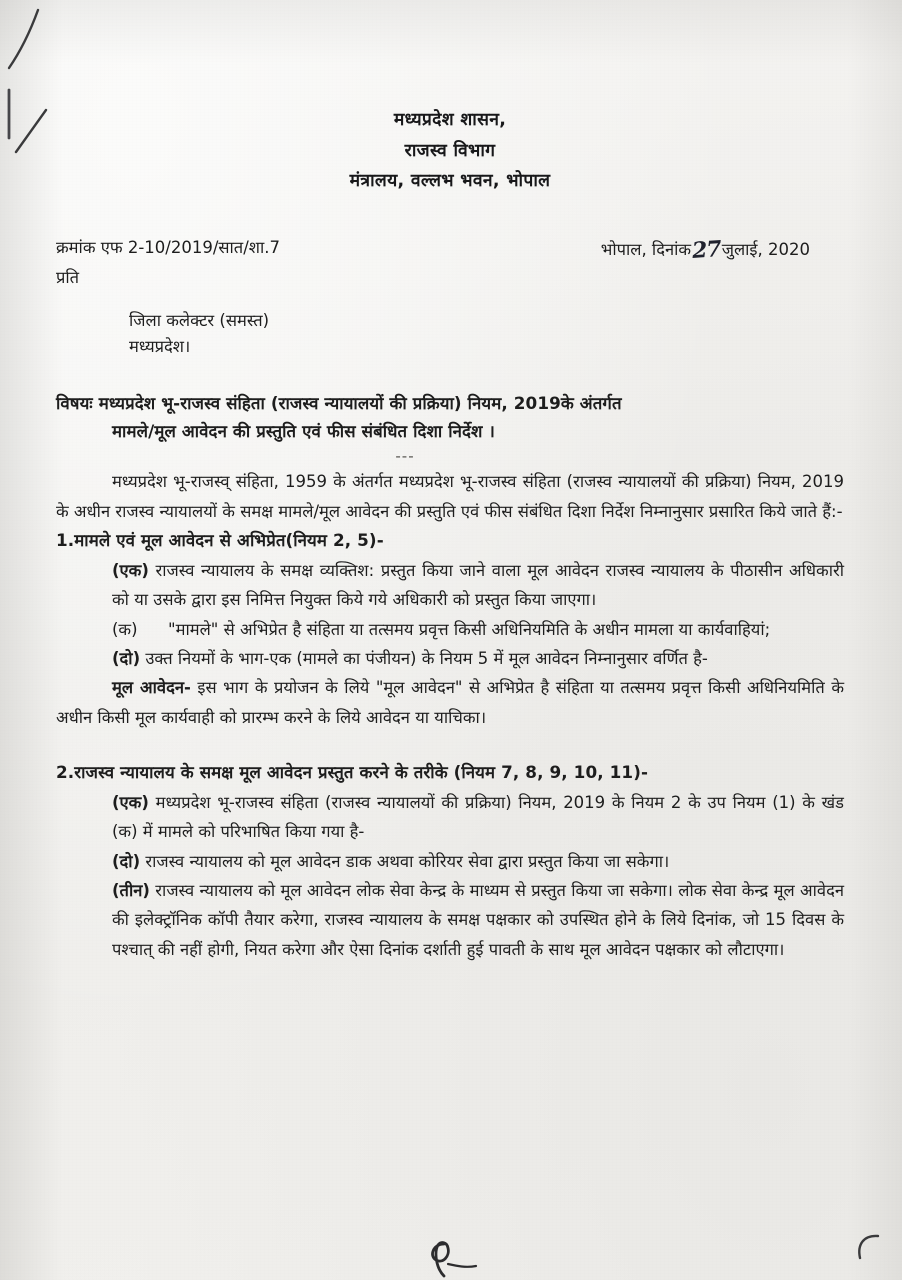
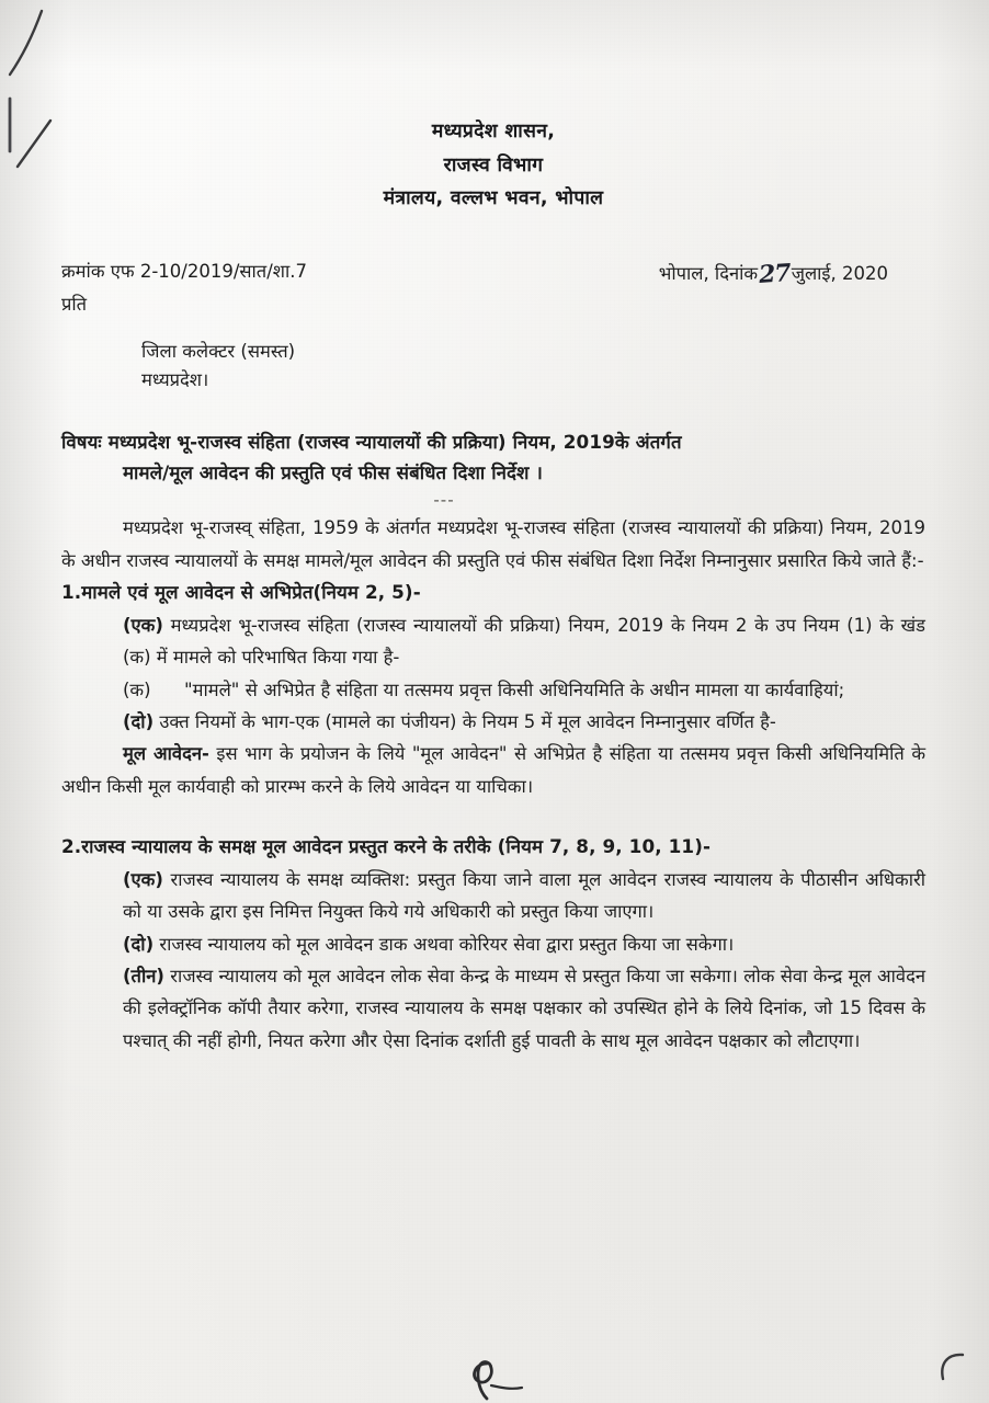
  मध्यप्रदेश शासन,
  राजस्व विभाग
  मंत्रालय, वल्लभ भवन, भोपाल
  क्रमांक एफ 2-10/2019/सात/शा.7
  प्रति
  जिला कलेक्टर (समस्त)
  मध्यप्रदेश।
  विषयः मध्यप्रदेश भू-राजस्व संहिता (राजस्व न्यायालयों की प्रक्रिया) नियम, 2019के अंतर्गत
  मामले/मूल आवेदन की प्रस्तुति एवं फीस संबंधित दिशा निर्देश ।
  ---
  मध्यप्रदेश भू-राजस्व् संहिता, 1959 के अंतर्गत मध्यप्रदेश भू-राजस्व संहिता (राजस्व न्यायालयों की प्रक्रिया) नियम, 2019 के अधीन राजस्व न्यायालयों के समक्ष मामले/मूल आवेदन की प्रस्तुति एवं फीस संबंधित दिशा निर्देश निम्नानुसार प्रसारित किये जाते हैं:-
  1.मामले एवं मूल आवेदन से अभिप्रेत(नियम 2, 5)-
- (एक) राजस्व न्यायालय के समक्ष व्यक्तिश: प्रस्तुत किया जाने वाला मूल आवेदन राजस्व न्यायालय के पीठासीन अधिकारी को या उसके द्वारा इस निमित्त नियुक्त किये गये अधिकारी को प्रस्तुत किया जाएगा।
+ (एक) मध्यप्रदेश भू-राजस्व संहिता (राजस्व न्यायालयों की प्रक्रिया) नियम, 2019 के नियम 2 के उप नियम (1) के खंड (क) में मामले को परिभाषित किया गया है-
  (क)
  "मामले" से अभिप्रेत है संहिता या तत्समय प्रवृत्त किसी अधिनियमिति के अधीन मामला या कार्यवाहियां;
  (दो) उक्त नियमों के भाग-एक (मामले का पंजीयन) के नियम 5 में मूल आवेदन निम्नानुसार वर्णित है-
  मूल आवेदन- इस भाग के प्रयोजन के लिये "मूल आवेदन" से अभिप्रेत है संहिता या तत्समय प्रवृत्त किसी अधिनियमिति के अधीन किसी मूल कार्यवाही को प्रारम्भ करने के लिये आवेदन या याचिका।
  2.राजस्व न्यायालय के समक्ष मूल आवेदन प्रस्तुत करने के तरीके (नियम 7, 8, 9, 10, 11)-
- (एक) मध्यप्रदेश भू-राजस्व संहिता (राजस्व न्यायालयों की प्रक्रिया) नियम, 2019 के नियम 2 के उप नियम (1) के खंड (क) में मामले को परिभाषित किया गया है-
+ (एक) राजस्व न्यायालय के समक्ष व्यक्तिश: प्रस्तुत किया जाने वाला मूल आवेदन राजस्व न्यायालय के पीठासीन अधिकारी को या उसके द्वारा इस निमित्त नियुक्त किये गये अधिकारी को प्रस्तुत किया जाएगा।
  (दो) राजस्व न्यायालय को मूल आवेदन डाक अथवा कोरियर सेवा द्वारा प्रस्तुत किया जा सकेगा।
  (तीन) राजस्व न्यायालय को मूल आवेदन लोक सेवा केन्द्र के माध्यम से प्रस्तुत किया जा सकेगा। लोक सेवा केन्द्र मूल आवेदन की इलेक्ट्रॉनिक कॉपी तैयार करेगा, राजस्व न्यायालय के समक्ष पक्षकार को उपस्थित होने के लिये दिनांक, जो 15 दिवस के पश्चात् की नहीं होगी, नियत करेगा और ऐसा दिनांक दर्शाती हुई पावती के साथ मूल आवेदन पक्षकार को लौटाएगा।
